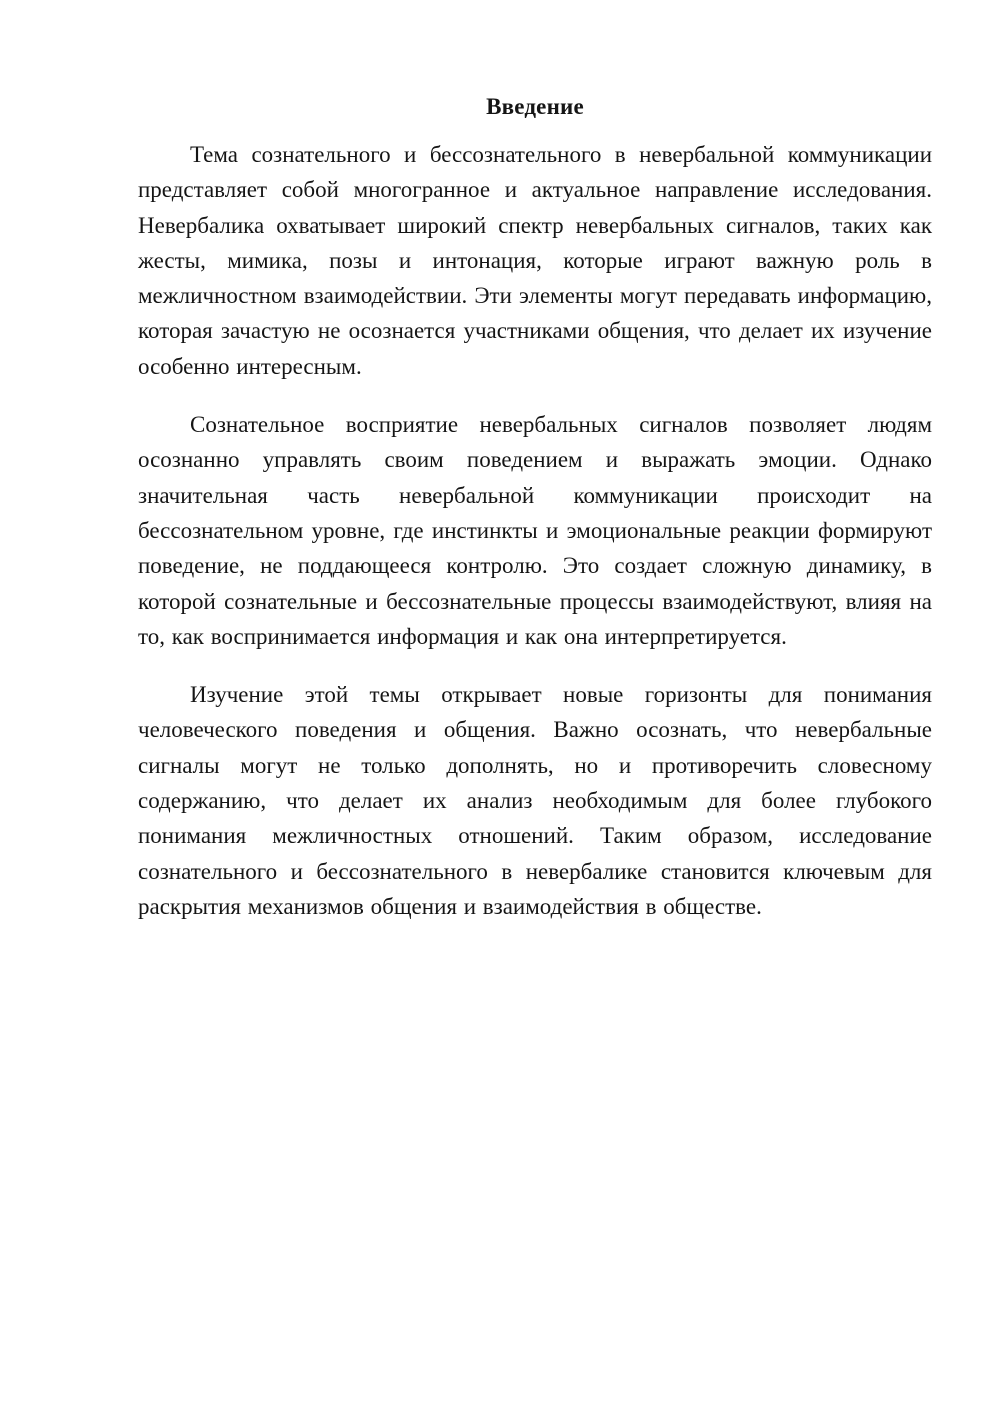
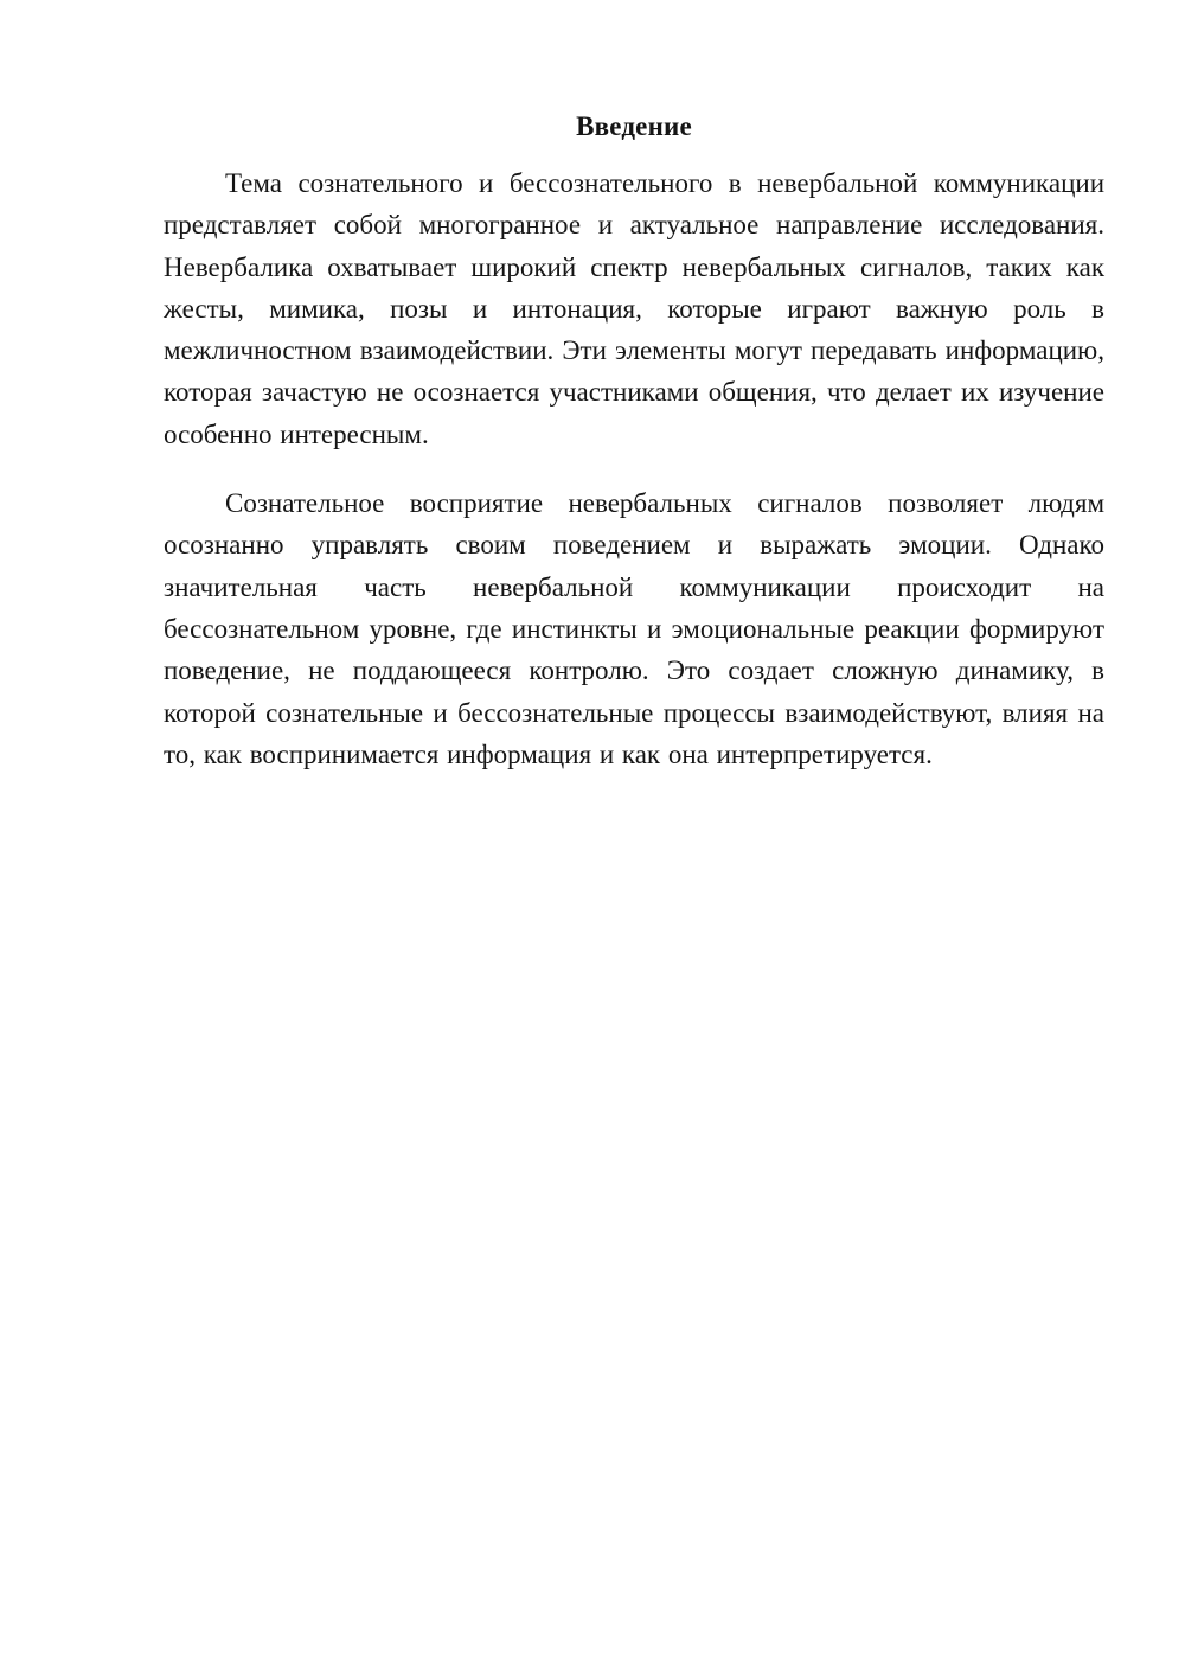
  Введение
  Тема сознательного и бессознательного в невербальной коммуникации представляет собой многогранное и актуальное направление исследования. Невербалика охватывает широкий спектр невербальных сигналов, таких как жесты, мимика, позы и интонация, которые играют важную роль в межличностном взаимодействии. Эти элементы могут передавать информацию, которая зачастую не осознается участниками общения, что делает их изучение особенно интересным.
  Сознательное восприятие невербальных сигналов позволяет людям осознанно управлять своим поведением и выражать эмоции. Однако значительная часть невербальной коммуникации происходит на бессознательном уровне, где инстинкты и эмоциональные реакции формируют поведение, не поддающееся контролю. Это создает сложную динамику, в которой сознательные и бессознательные процессы взаимодействуют, влияя на то, как воспринимается информация и как она интерпретируется.
- Изучение этой темы открывает новые горизонты для понимания человеческого поведения и общения. Важно осознать, что невербальные сигналы могут не только дополнять, но и противоречить словесному содержанию, что делает их анализ необходимым для более глубокого понимания межличностных отношений. Таким образом, исследование сознательного и бессознательного в невербалике становится ключевым для раскрытия механизмов общения и взаимодействия в обществе.
